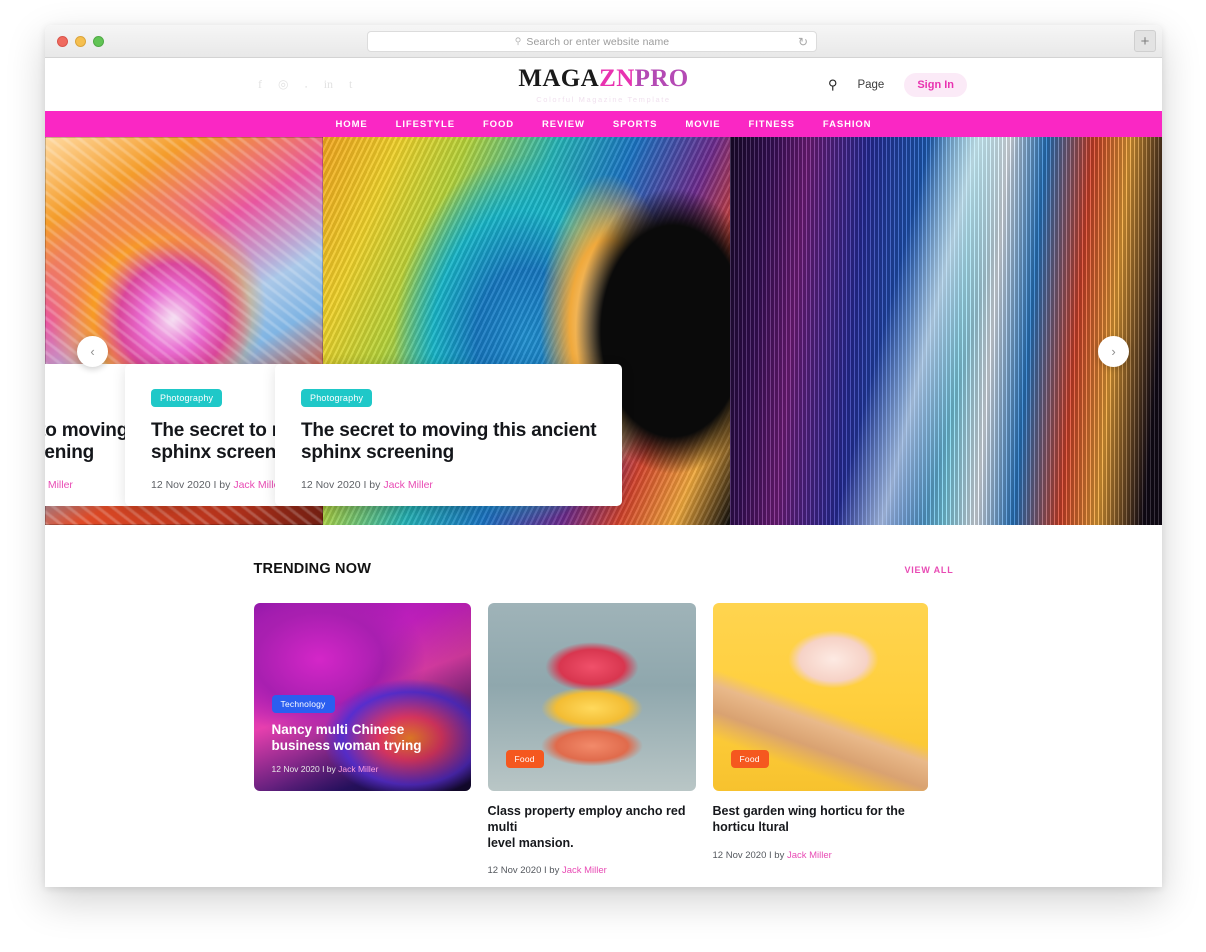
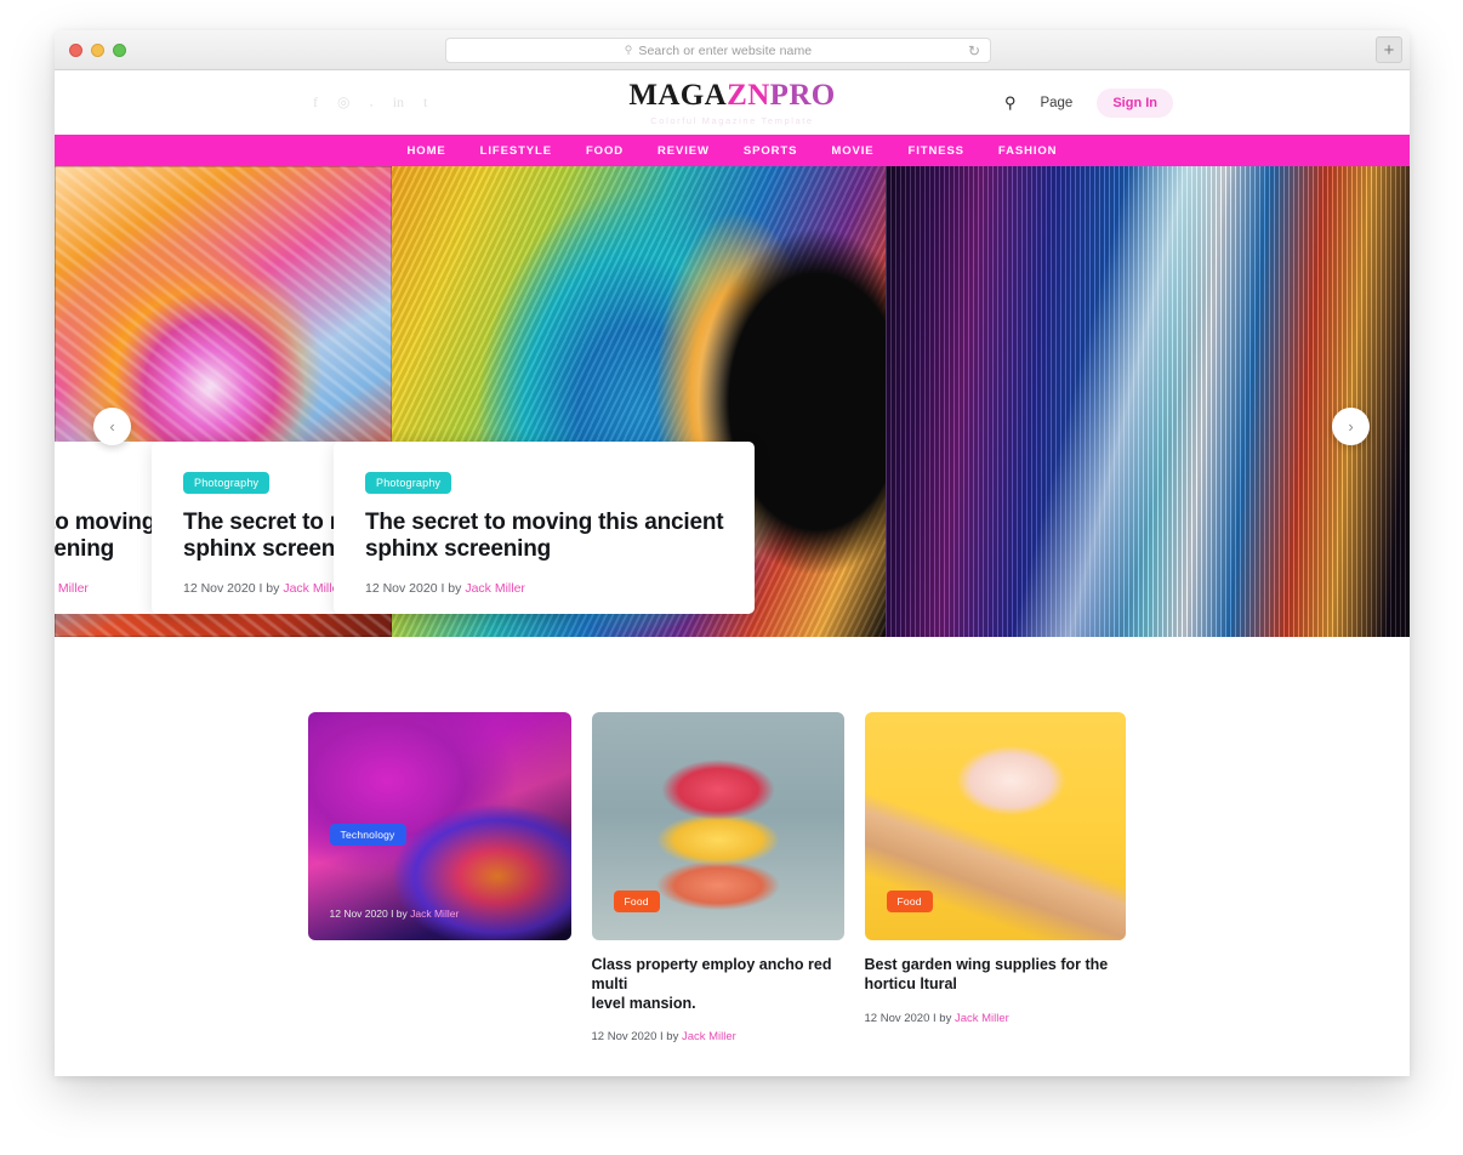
  ⚲
  Search or enter website name
  ↻
  +
  f
  ◎
  in
  t
  MAGAZNPRO
  Colorful Magazine Template
  ⚲
  Page
  Sign In
  HOME
  LIFESTYLE
  FOOD
  REVIEW
  SPORTS
  MOVIE
  FITNESS
  FASHION
  Photography
  sphinx screen
  12 Nov 2020 I by Jack Mill
  Photography
  The secret to moving this ancient
  sphinx screening
  12 Nov 2020 I by Jack Miller
  ‹
  ›
- TRENDING NOW
- VIEW ALL
  Technology
- Nancy multi Chinese
- business woman trying
  12 Nov 2020 I by Jack Miller
  Food
  Class property employ ancho red multi
  level mansion.
  12 Nov 2020 I by Jack Miller
  Food
- Best garden wing horticu for the
+ Best garden wing supplies for the
  horticu ltural
  12 Nov 2020 I by Jack Miller
